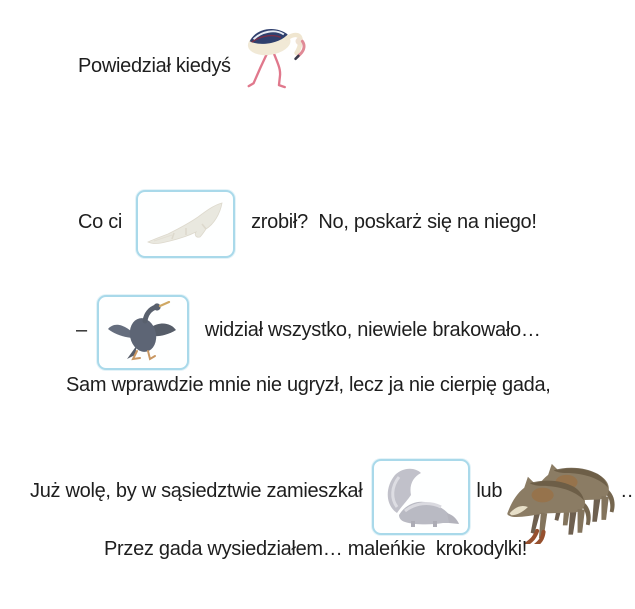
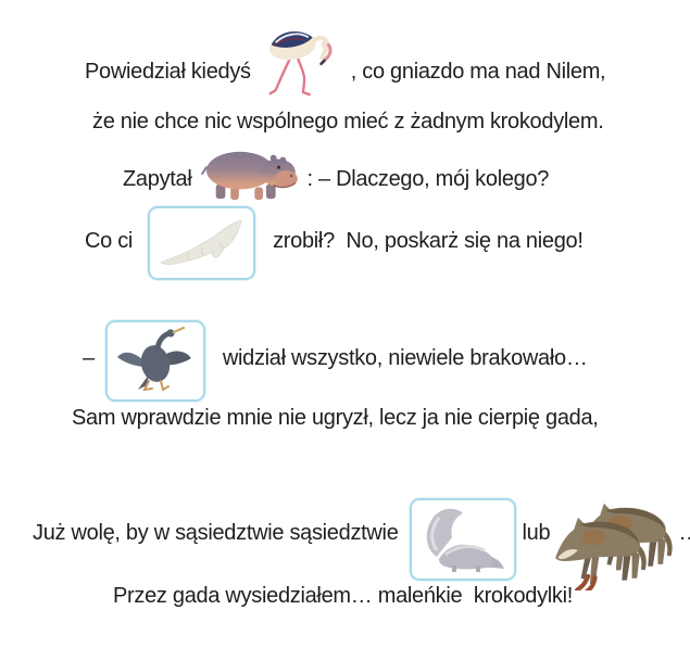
  Powiedział kiedyś
+ , co gniazdo ma nad Nilem,
+ że nie chce nic wspólnego mieć z żadnym krokodylem.
+ Zapytał
+ : – Dlaczego, mój kolego?
  Co ci
  zrobił? No, poskarż się na niego!
  –
  widział wszystko, niewiele brakowało…
  Sam wprawdzie mnie nie ugryzł, lecz ja nie cierpię gada,
- Już wolę, by w sąsiedztwie zamieszkał
+ Już wolę, by w sąsiedztwie sąsiedztwie
  lub
  …
  Przez gada wysiedziałem… maleńkie krokodylki!
